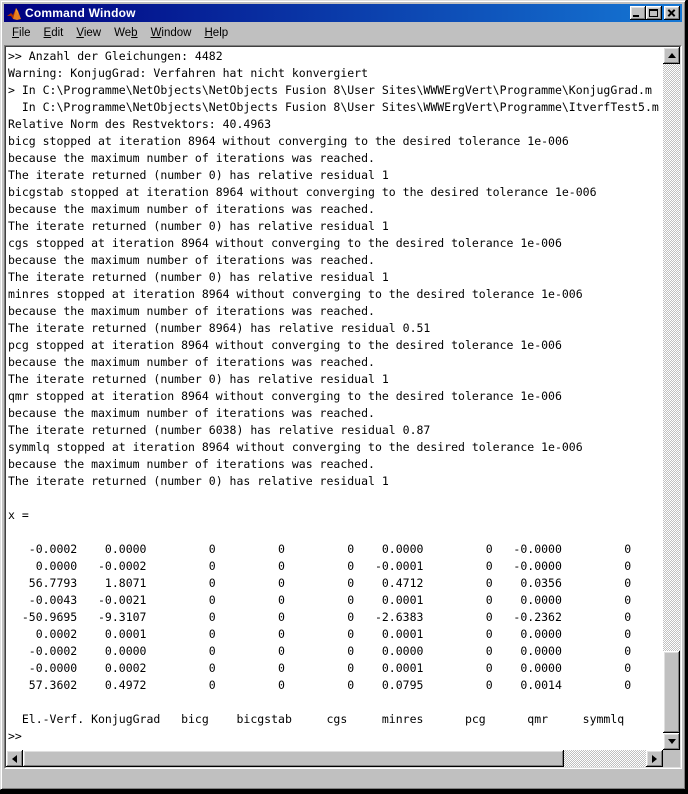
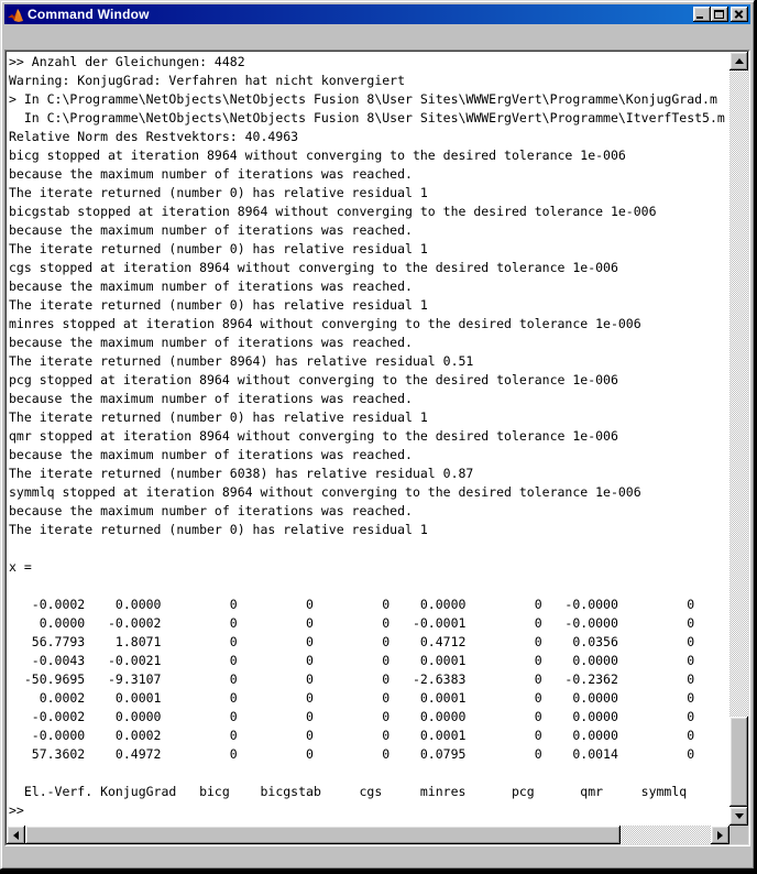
  Command Window
- File
- Edit
- View
- Web
- Window
- Help
  >> Anzahl der Gleichungen: 4482
  Warning: KonjugGrad: Verfahren hat nicht konvergiert
  > In C:\Programme\NetObjects\NetObjects Fusion 8\User Sites\WWWErgVert\Programme\KonjugGrad.m
  In C:\Programme\NetObjects\NetObjects Fusion 8\User Sites\WWWErgVert\Programme\ItverfTest5.m
  Relative Norm des Restvektors: 40.4963
  bicg stopped at iteration 8964 without converging to the desired tolerance 1e-006
  because the maximum number of iterations was reached.
  The iterate returned (number 0) has relative residual 1
  bicgstab stopped at iteration 8964 without converging to the desired tolerance 1e-006
  because the maximum number of iterations was reached.
  The iterate returned (number 0) has relative residual 1
  cgs stopped at iteration 8964 without converging to the desired tolerance 1e-006
  because the maximum number of iterations was reached.
  The iterate returned (number 0) has relative residual 1
  minres stopped at iteration 8964 without converging to the desired tolerance 1e-006
  because the maximum number of iterations was reached.
  The iterate returned (number 8964) has relative residual 0.51
  pcg stopped at iteration 8964 without converging to the desired tolerance 1e-006
  because the maximum number of iterations was reached.
  The iterate returned (number 0) has relative residual 1
  qmr stopped at iteration 8964 without converging to the desired tolerance 1e-006
  because the maximum number of iterations was reached.
  The iterate returned (number 6038) has relative residual 0.87
  symmlq stopped at iteration 8964 without converging to the desired tolerance 1e-006
  because the maximum number of iterations was reached.
  The iterate returned (number 0) has relative residual 1
  x =
  -0.0002 0.0000 0 0 0 0.0000 0 -0.0000 0
  0.0000 -0.0002 0 0 0 -0.0001 0 -0.0000 0
  56.7793 1.8071 0 0 0 0.4712 0 0.0356 0
  -0.0043 -0.0021 0 0 0 0.0001 0 0.0000 0
  -50.9695 -9.3107 0 0 0 -2.6383 0 -0.2362 0
  0.0002 0.0001 0 0 0 0.0001 0 0.0000 0
  -0.0002 0.0000 0 0 0 0.0000 0 0.0000 0
  -0.0000 0.0002 0 0 0 0.0001 0 0.0000 0
  57.3602 0.4972 0 0 0 0.0795 0 0.0014 0
  El.-Verf. KonjugGrad bicg bicgstab cgs minres pcg qmr symmlq
  >>
